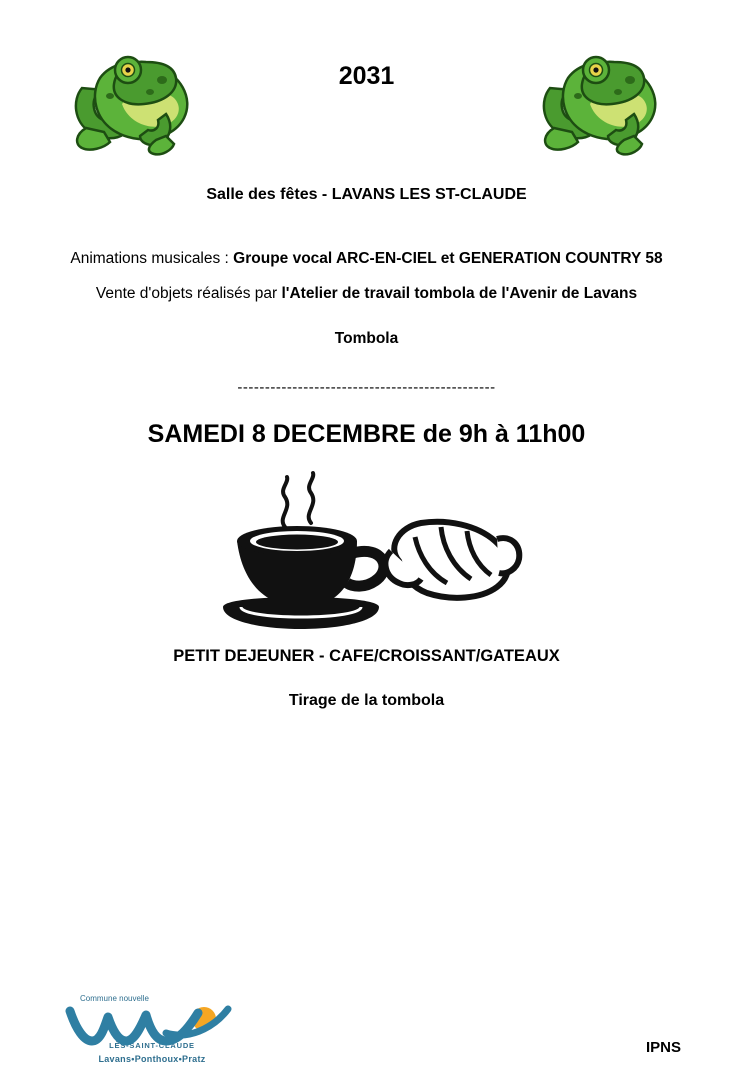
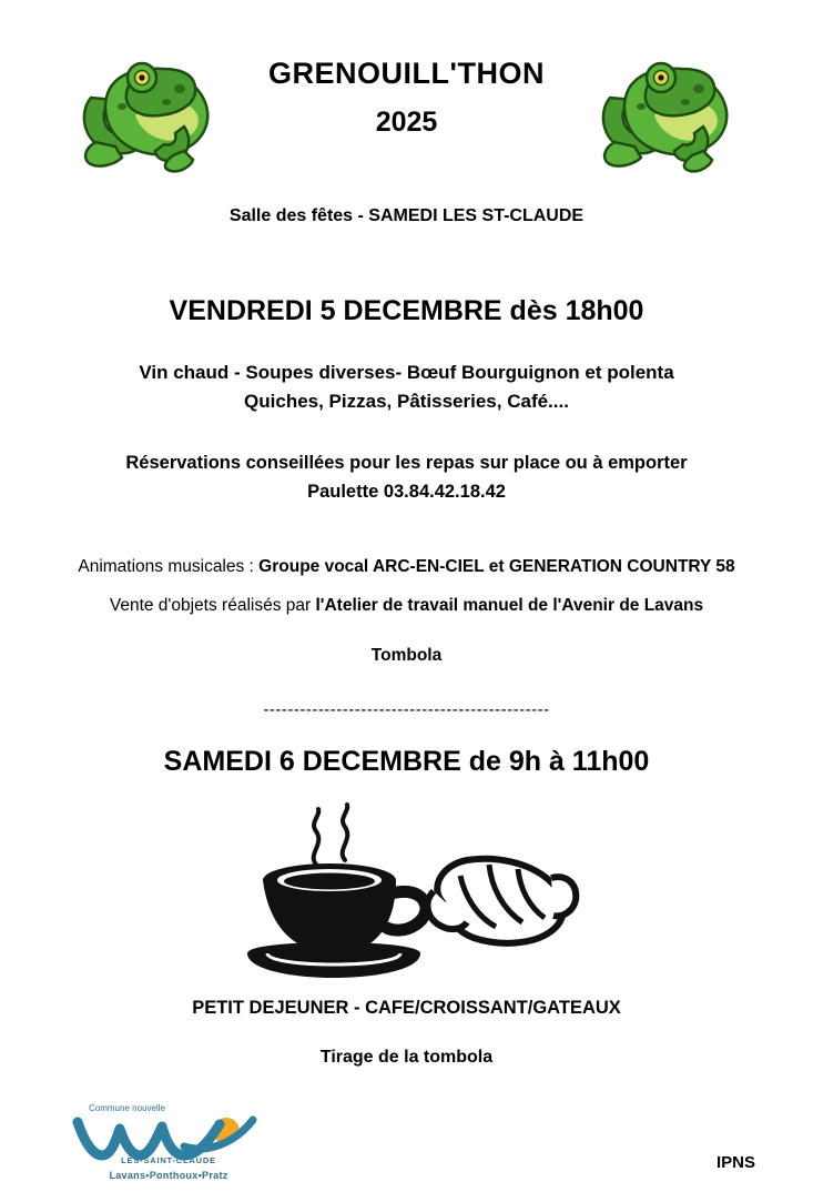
+ GRENOUILL'THON
- 2031
+ 2025
- Salle des fêtes - LAVANS LES ST-CLAUDE
+ Salle des fêtes - SAMEDI LES ST-CLAUDE
+ VENDREDI 5 DECEMBRE dès 18h00
+ Vin chaud - Soupes diverses- Bœuf Bourguignon et polenta
+ Quiches, Pizzas, Pâtisseries, Café....
+ Réservations conseillées pour les repas sur place ou à emporter
+ Paulette 03.84.42.18.42
  Animations musicales : Groupe vocal ARC-EN-CIEL et GENERATION COUNTRY 58
- Vente d'objets réalisés par l'Atelier de travail tombola de l'Avenir de Lavans
+ Vente d'objets réalisés par l'Atelier de travail manuel de l'Avenir de Lavans
  Tombola
  -----------------------------------------------
- SAMEDI 8 DECEMBRE de 9h à 11h00
+ SAMEDI 6 DECEMBRE de 9h à 11h00
  PETIT DEJEUNER - CAFE/CROISSANT/GATEAUX
  Tirage de la tombola
  Commune nouvelle
  LÈS-SAINT-CLAUDE
  Lavans•Ponthoux•Pratz
  IPNS
